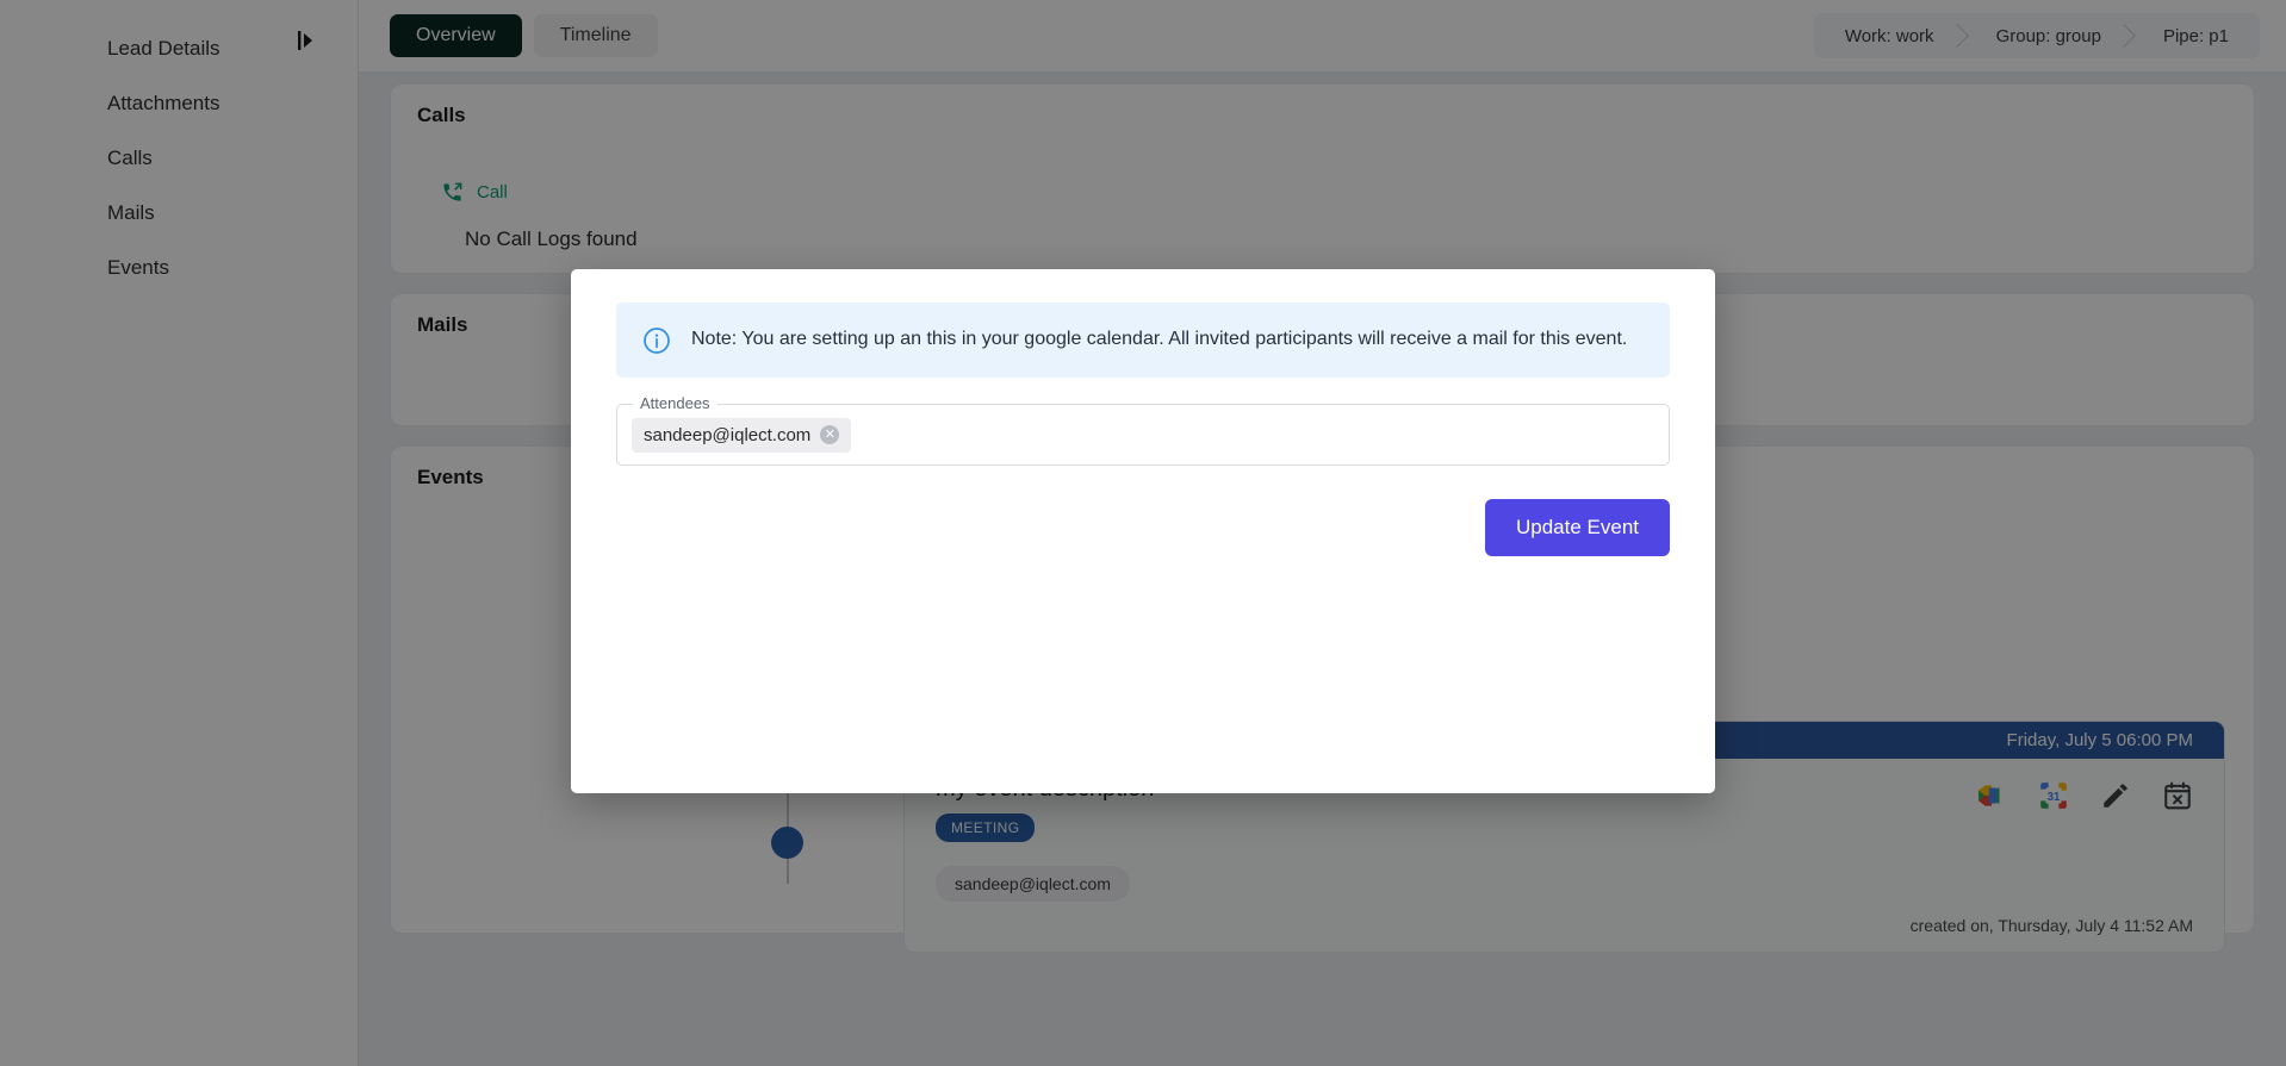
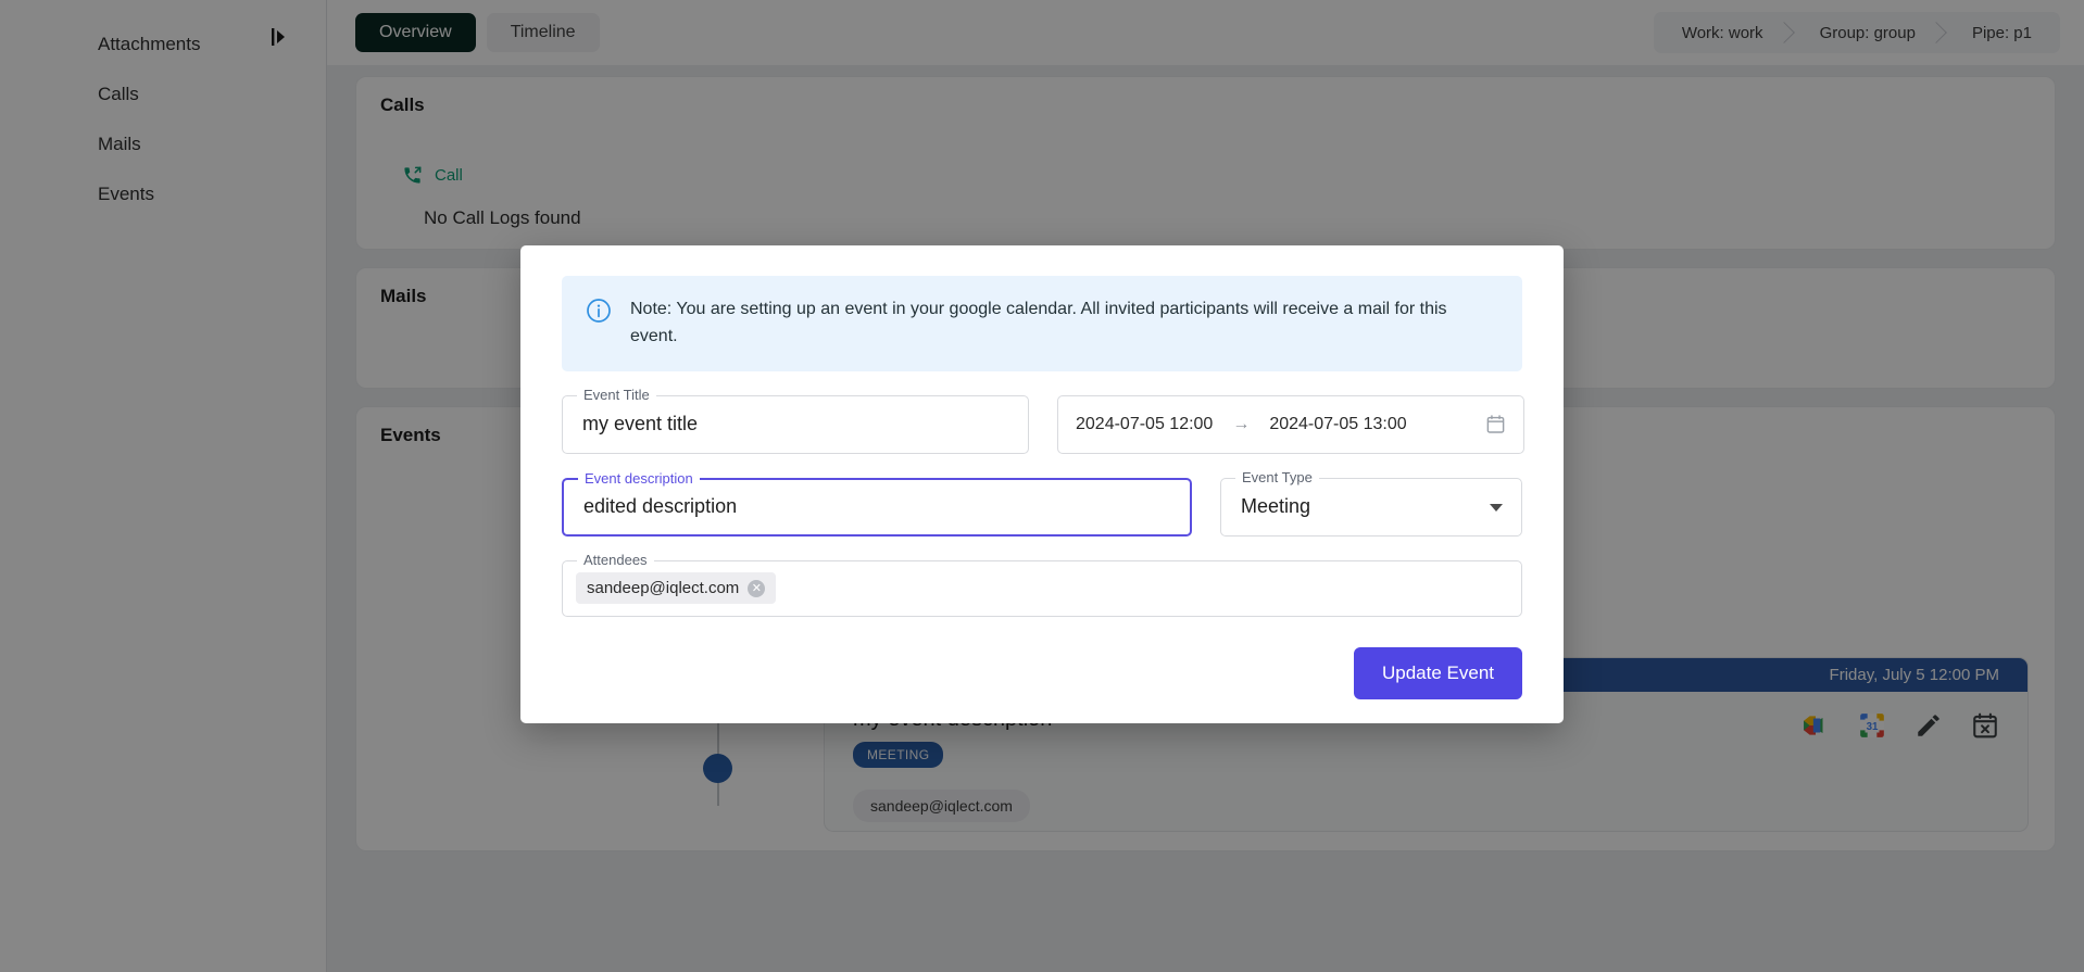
- Lead Details
  Attachments
  Calls
  Mails
  Events
  Overview
  Timeline
  Work: work
  Group: group
  Pipe: p1
  Calls
  Call
  No Call Logs found
  Mails
  Events
- Friday, July 5 06:00 PM
+ Friday, July 5 12:00 PM
  MEETING
  sandeep@iqlect.com
  31
- created on, Thursday, July 4 11:52 AM
- Note: You are setting up an this in your google calendar. All invited participants will receive a mail for this event.
+ Note: You are setting up an event in your google calendar. All invited participants will receive a mail for this event.
+ Event Title
+ my event title
+ 2024-07-05 12:00
+ →
+ 2024-07-05 13:00
+ Event description
+ edited description
+ Event Type
+ Meeting
  Attendees
  sandeep@iqlect.com
  ✕
  Update Event
